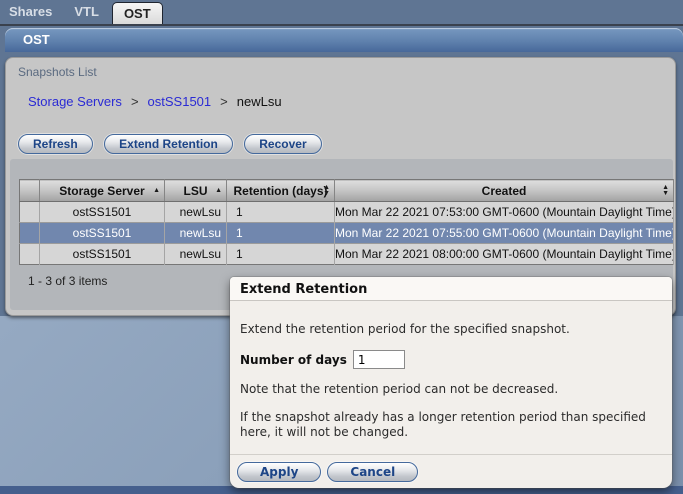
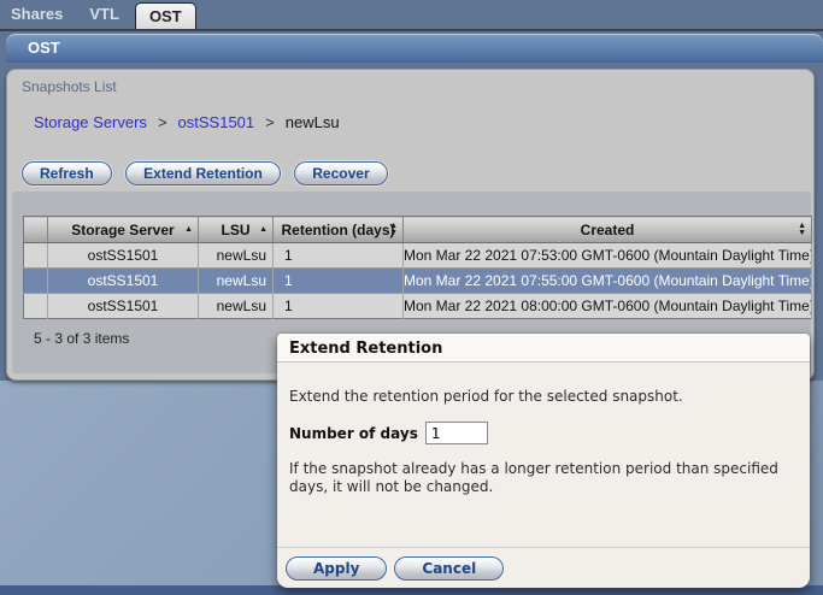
  Shares
  VTL
  OST
  OST
  Snapshots List
  Storage Servers
  >
  ostSS1501
  >
  newLsu
  Refresh Extend Retention Recover
  	Storage Server	LSU	Retention (days)	Created
  	ostSS1501	newLsu	1	Mon Mar 22 2021 07:53:00 GMT-0600 (Mountain Daylight Time
  	ostSS1501	newLsu	1	Mon Mar 22 2021 07:55:00 GMT-0600 (Mountain Daylight Time
  	ostSS1501	newLsu	1	Mon Mar 22 2021 08:00:00 GMT-0600 (Mountain Daylight Time
- 1 - 3 of 3 items
+ 5 - 3 of 3 items
  Extend Retention
- Extend the retention period for the specified snapshot.
+ Extend the retention period for the selected snapshot.
  Number of days
  1
- Note that the retention period can not be decreased.
- If the snapshot already has a longer retention period than specified here, it will not be changed.
+ If the snapshot already has a longer retention period than specified days, it will not be changed.
  Apply
  Cancel
